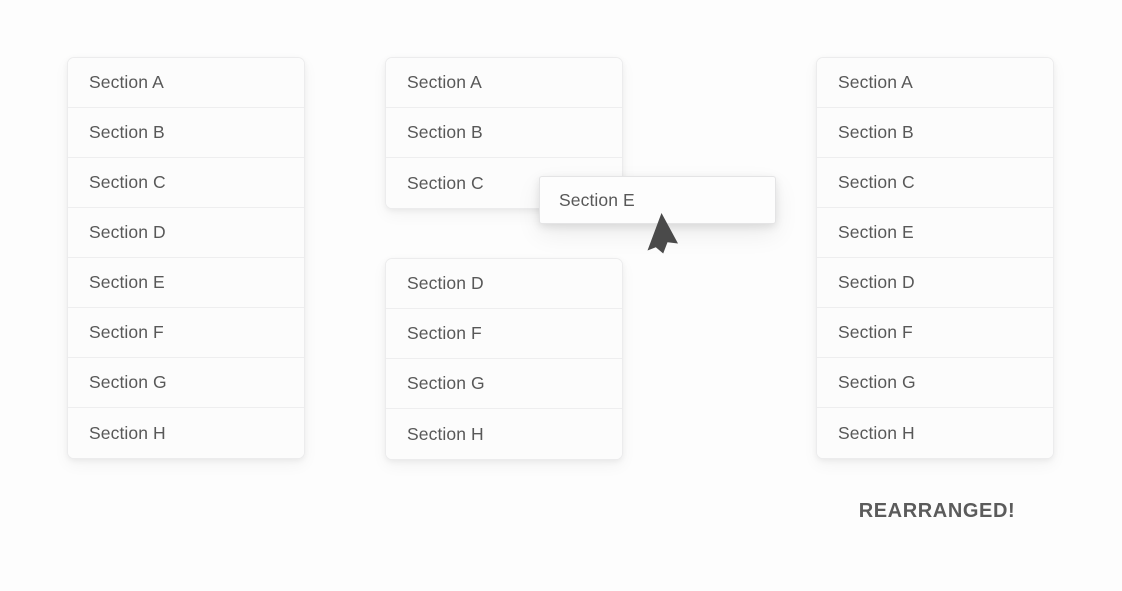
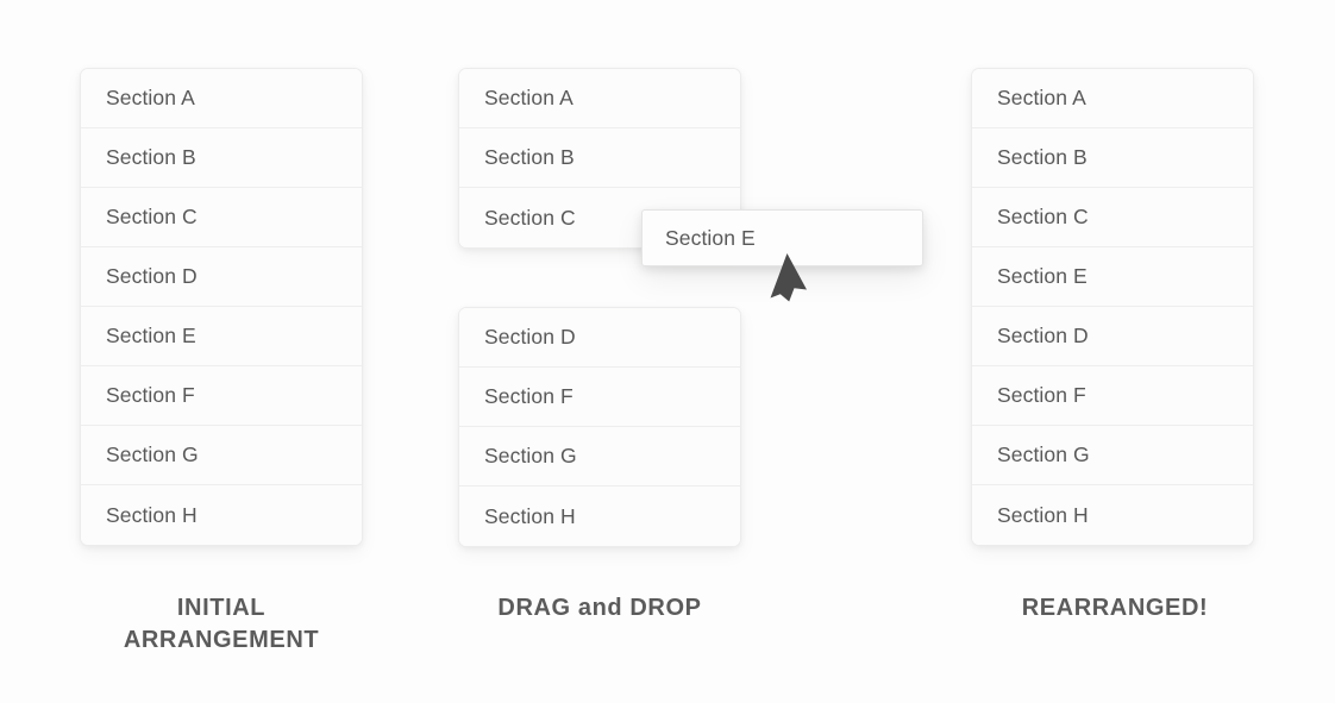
  Section A
  Section B
  Section C
  Section D
  Section E
  Section F
  Section G
  Section H
  Section A
  Section B
  Section C
  Section D
  Section F
  Section G
  Section H
  Section E
  Section A
  Section B
  Section C
  Section E
  Section D
  Section F
  Section G
  Section H
+ INITIAL
+ ARRANGEMENT
+ DRAG and DROP
  REARRANGED!
